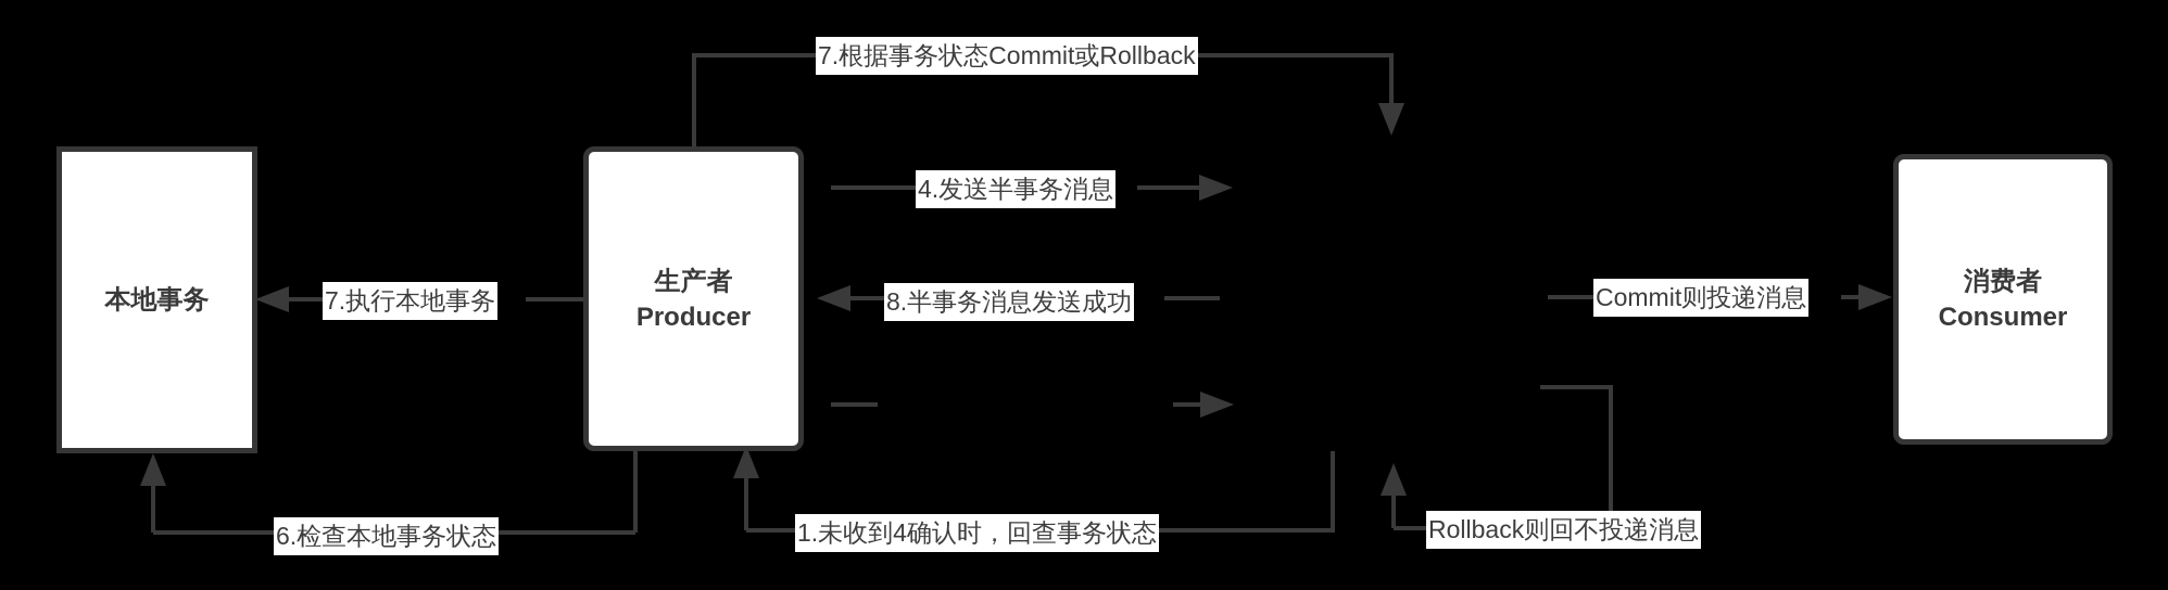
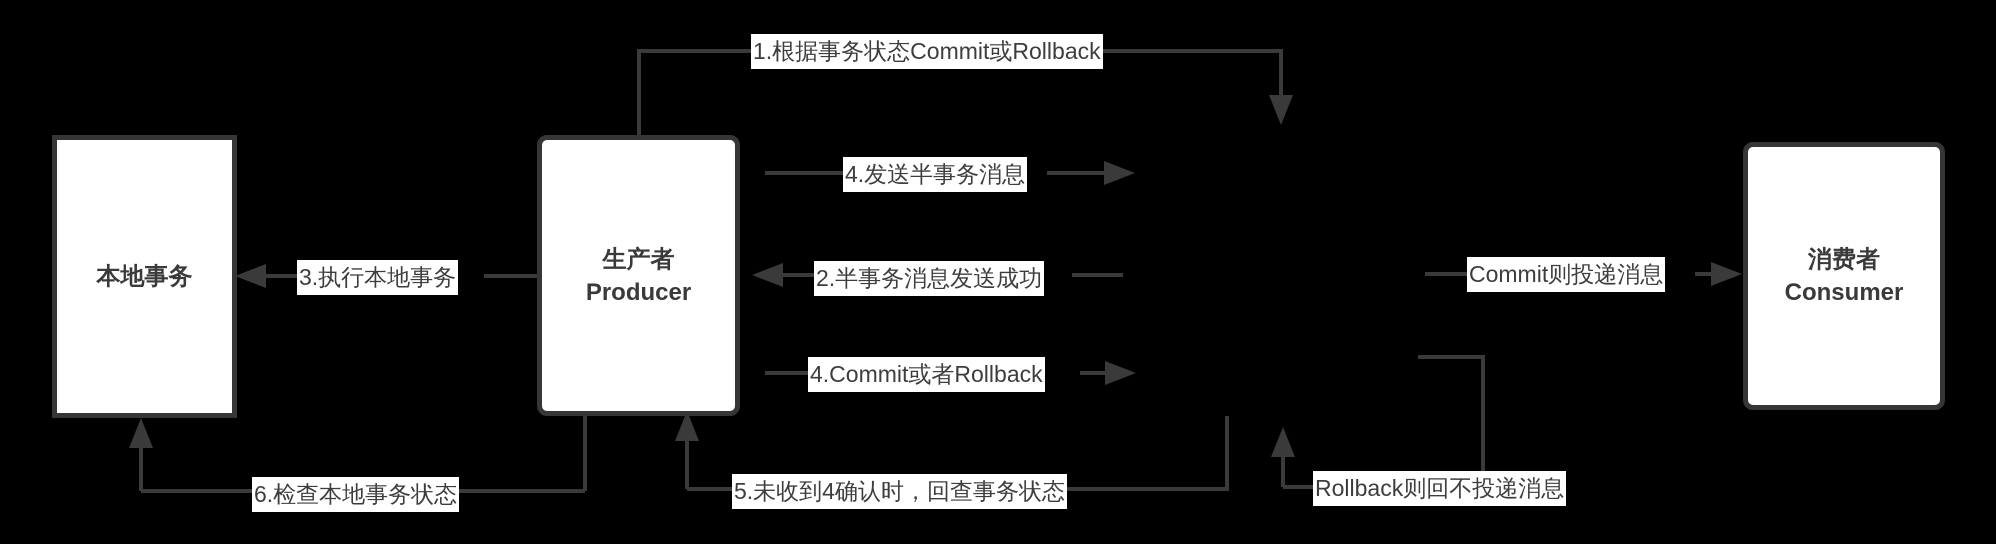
- 7.根据事务状态Commit或Rollback
+ 1.根据事务状态Commit或Rollback
  4.发送半事务消息
- 8.半事务消息发送成功
+ 2.半事务消息发送成功
- 7.执行本地事务
+ 3.执行本地事务
+ 4.Commit或者Rollback
- 1.未收到4确认时，回查事务状态
+ 5.未收到4确认时，回查事务状态
  6.检查本地事务状态
  Commit则投递消息
  Rollback则回不投递消息
  本地事务
  生产者
  Producer
  消费者
  Consumer
